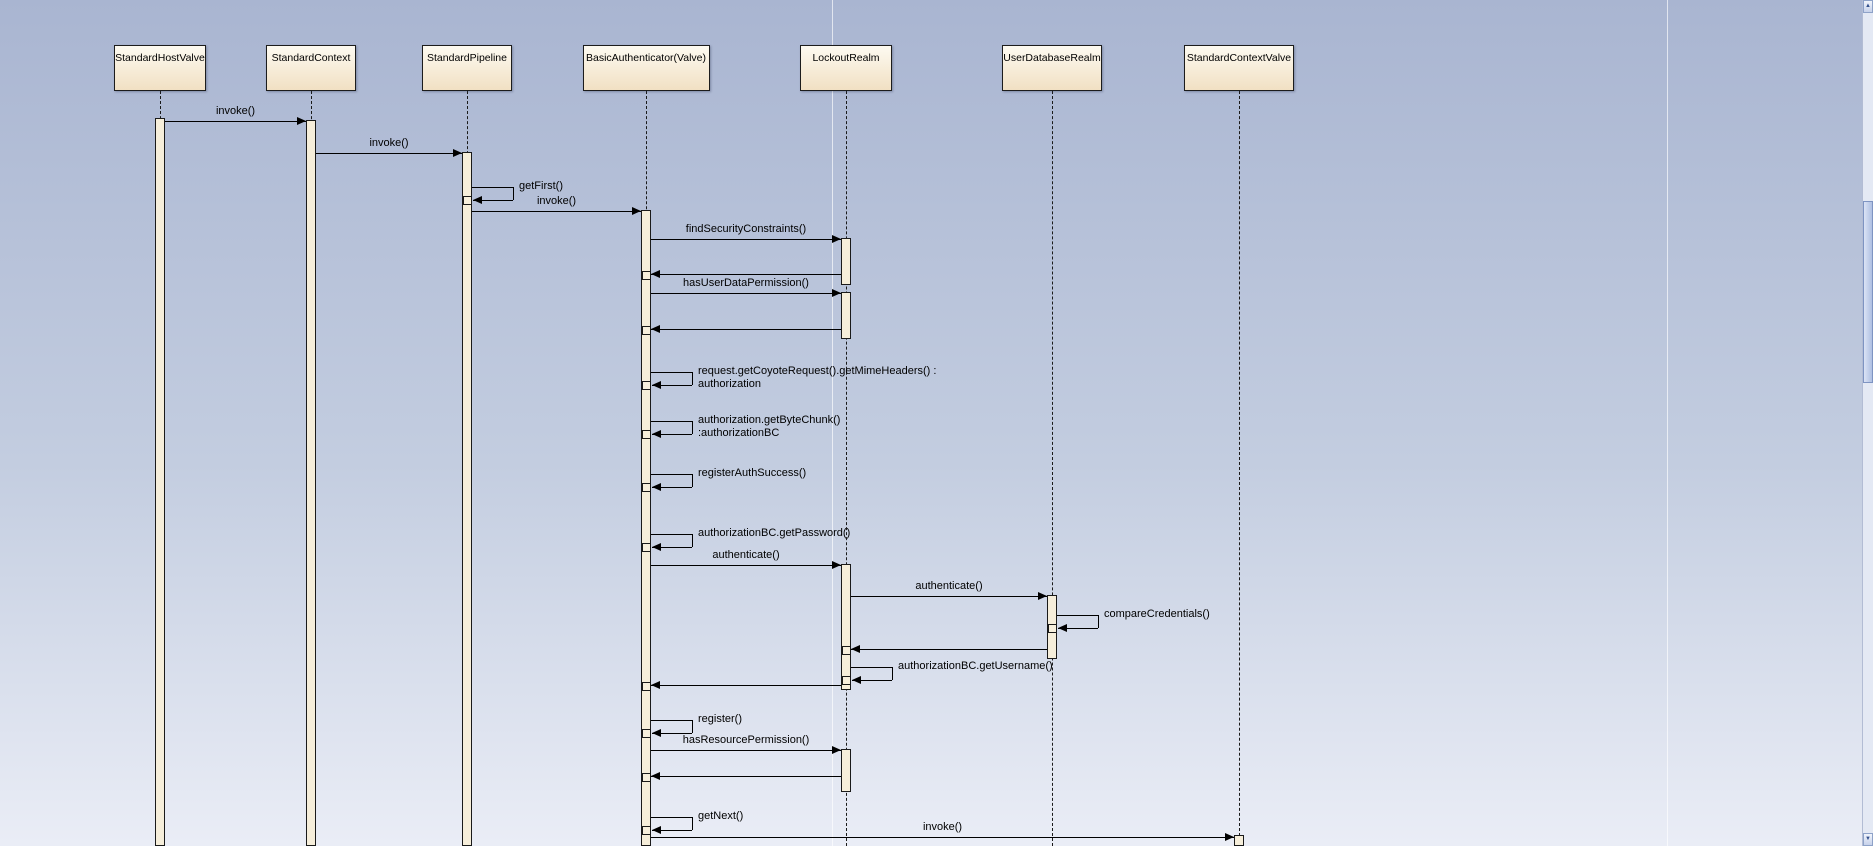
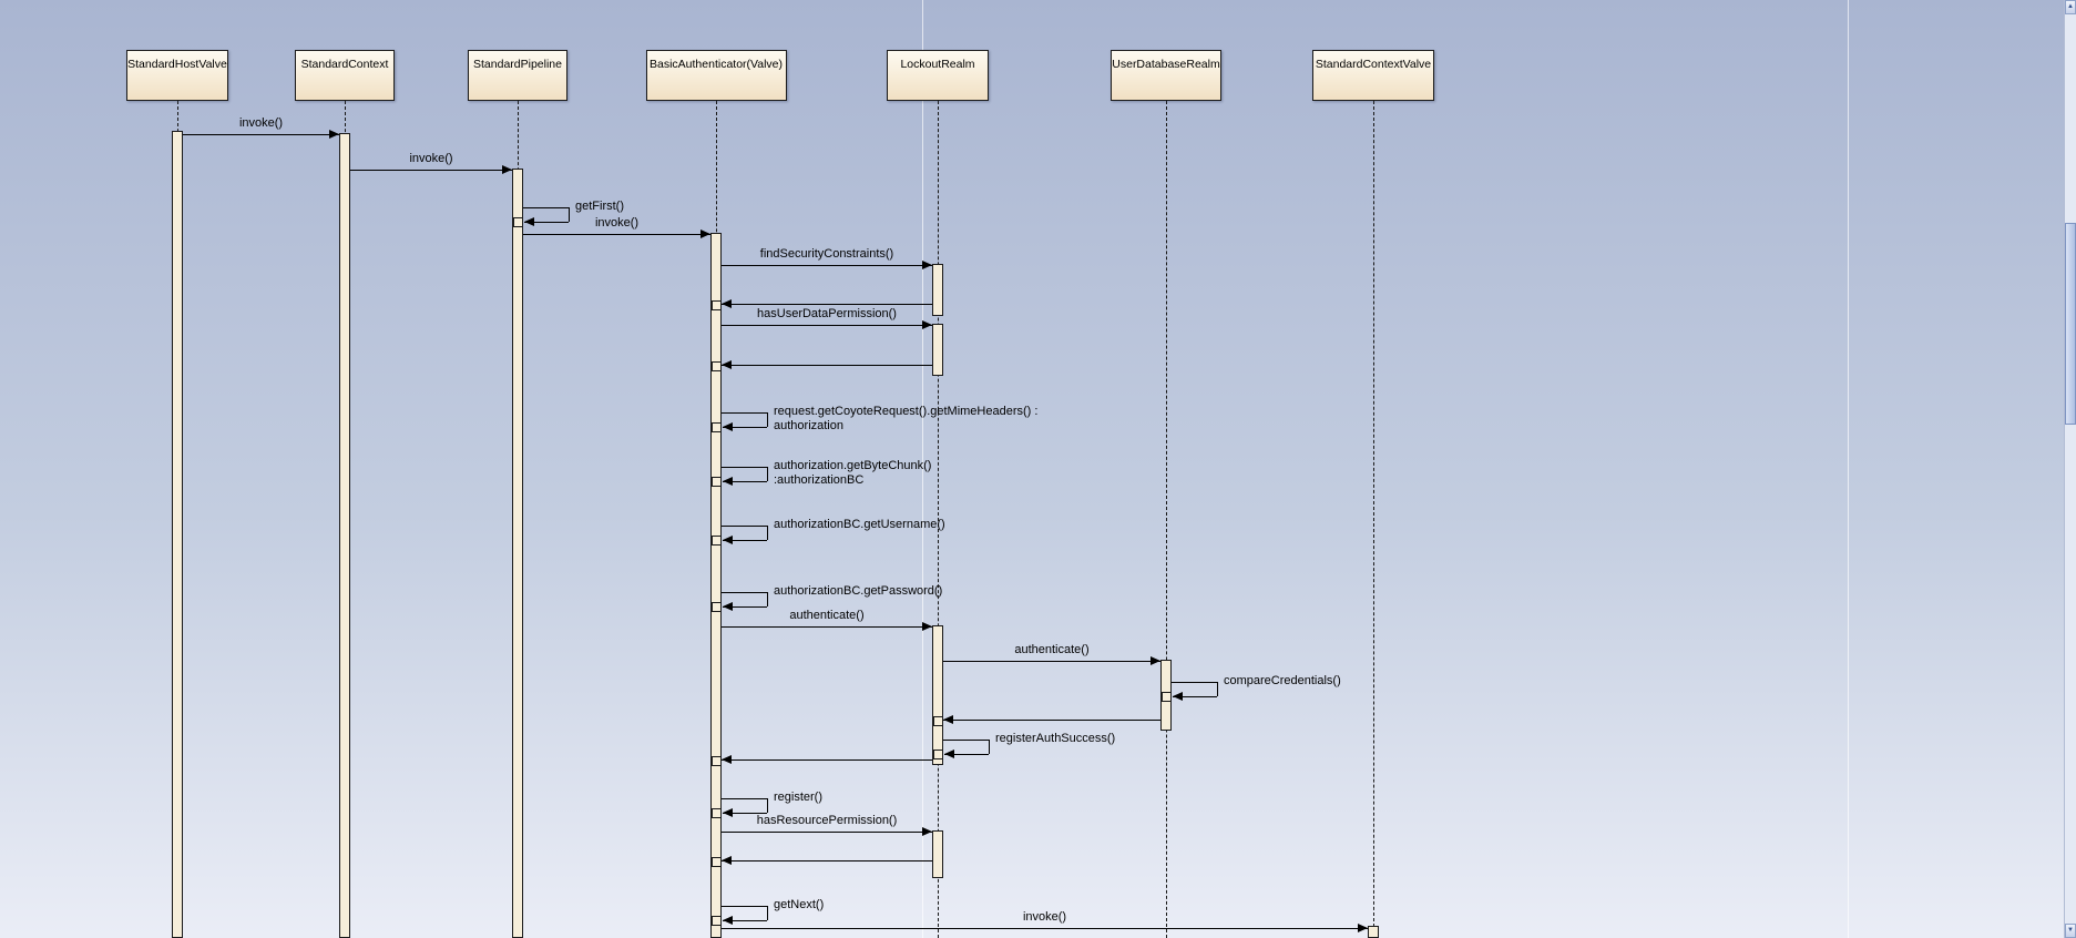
  invoke()
  invoke()
  getFirst()
  invoke()
  findSecurityConstraints()
  hasUserDataPermission()
  request.getCoyoteRequest().getMimeHeaders() :
  authorization
  authorization.getByteChunk()
  :authorizationBC
- registerAuthSuccess()
+ authorizationBC.getUsername()
  authorizationBC.getPassword()
  authenticate()
  authenticate()
  compareCredentials()
- authorizationBC.getUsername()
+ registerAuthSuccess()
  register()
  hasResourcePermission()
  getNext()
  invoke()
  StandardHostValve
  StandardContext
  StandardPipeline
  BasicAuthenticator(Valve)
  LockoutRealm
  UserDatabaseRealm
  StandardContextValve
